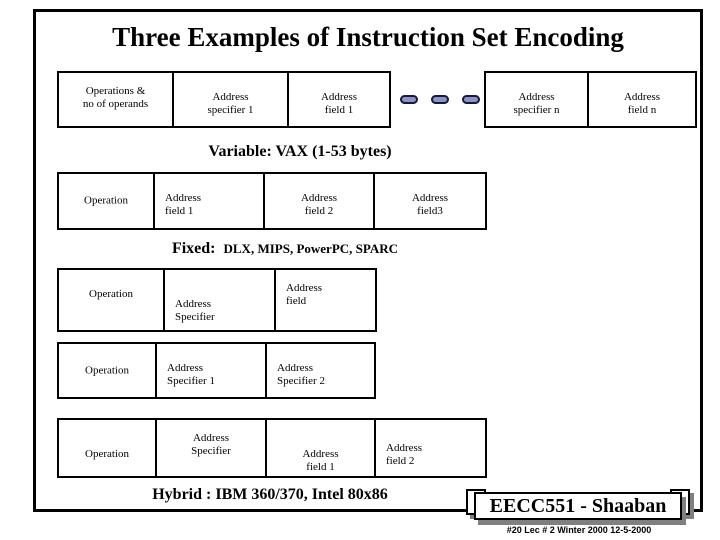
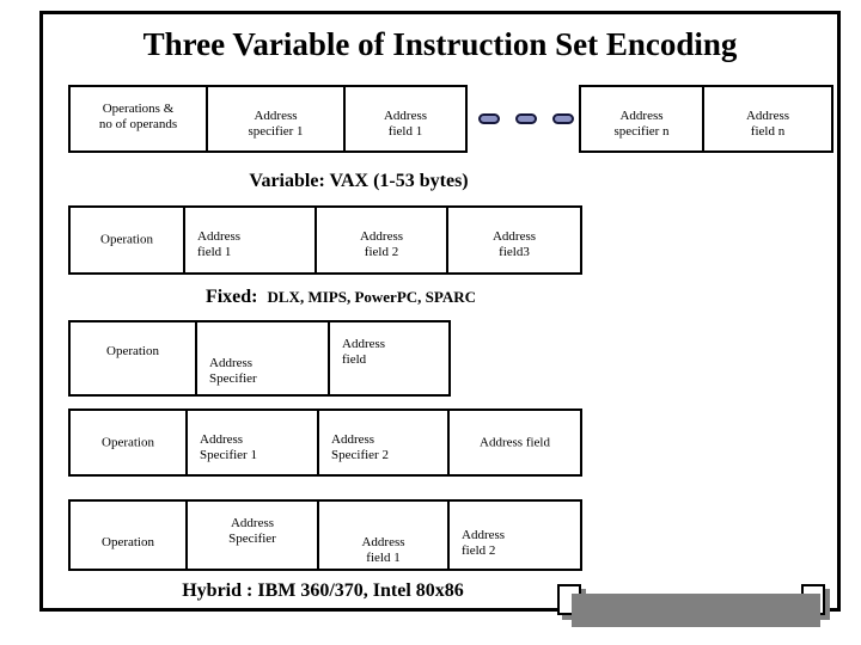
- Three Examples of Instruction Set Encoding
+ Three Variable of Instruction Set Encoding
  Operations &
  no of operands
  Address
  specifier 1
  Address
  field 1
  Address
  specifier n
  Address
  field n
  Variable: VAX (1-53 bytes)
  Operation
  Address
  field 1
  Address
  field 2
  Address
  field3
  Fixed: DLX, MIPS, PowerPC, SPARC
  Operation
  Address
  Specifier
  Address
  field
  Operation
  Address
  Specifier 1
  Address
  Specifier 2
+ Address field
  Operation
  Address
  Specifier
  Address
  field 1
  Address
  field 2
  Hybrid : IBM 360/370, Intel 80x86
- EECC551 - Shaaban
- #20 Lec # 2 Winter 2000 12-5-2000
